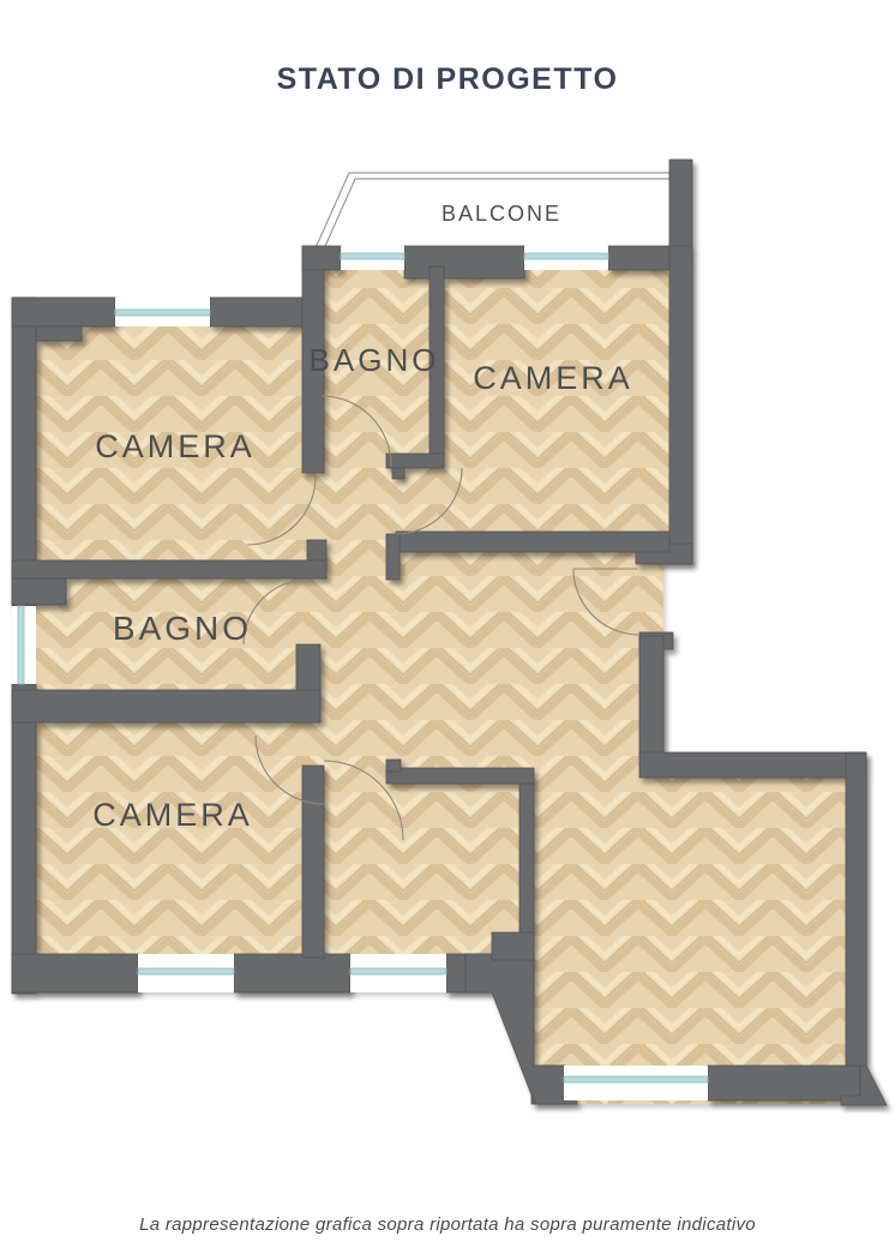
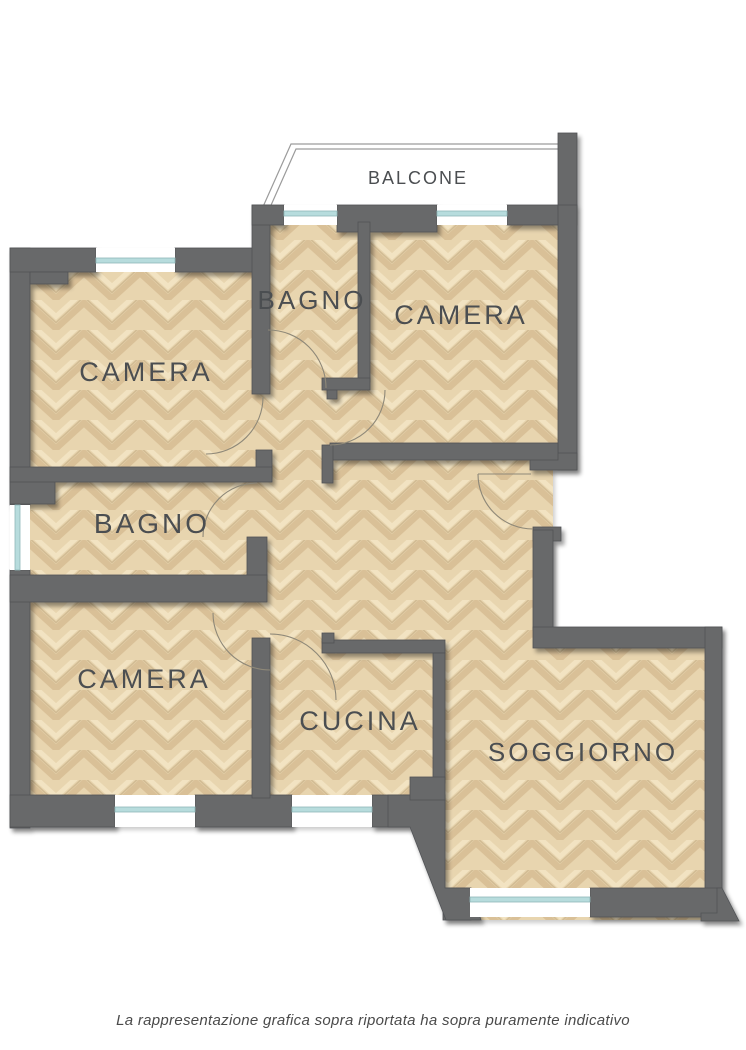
- STATO DI PROGETTO
  BALCONE
  CAMERA
  BAGNO
  CAMERA
  BAGNO
  CAMERA
+ CUCINA
+ SOGGIORNO
  La rappresentazione grafica sopra riportata ha sopra puramente indicativo
